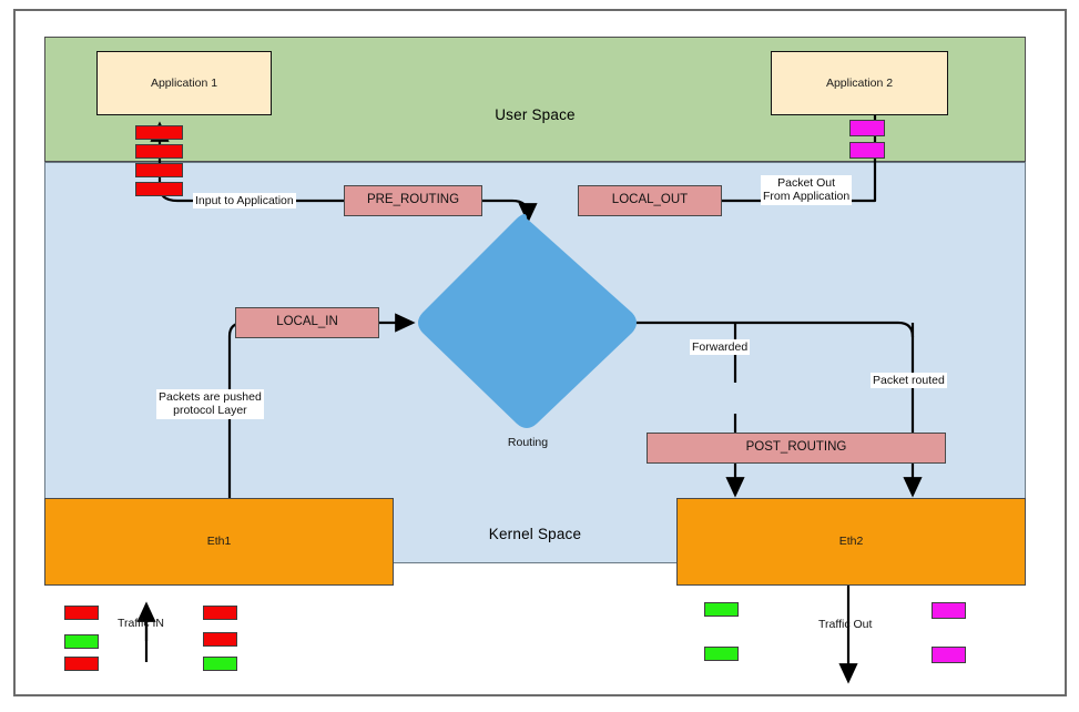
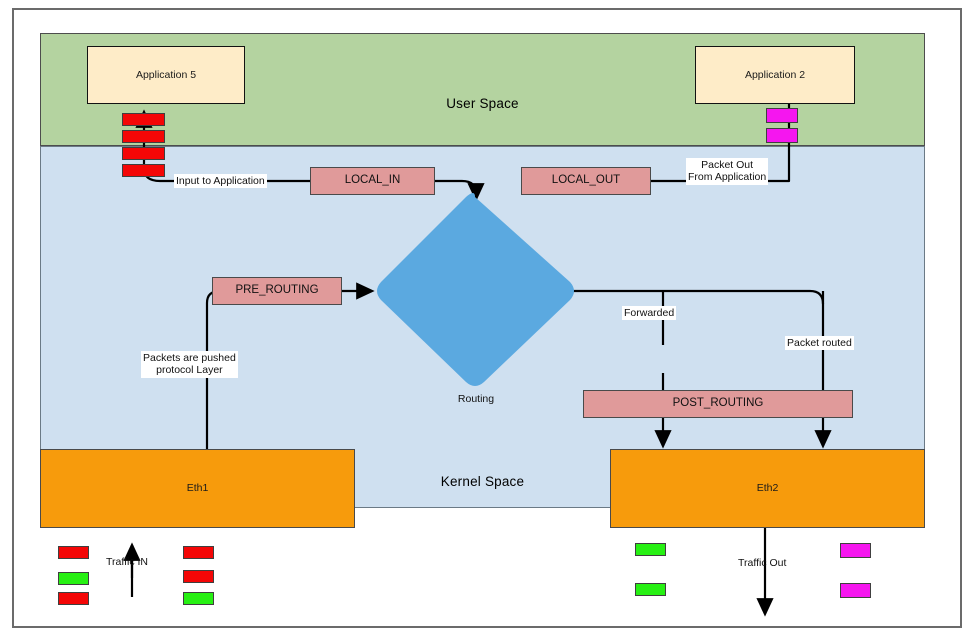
  User Space
  Kernel Space
  Routing
- Application 1
+ Application 5
  Application 2
- PRE_ROUTING
+ LOCAL_IN
  LOCAL_OUT
- LOCAL_IN
+ PRE_ROUTING
  POST_ROUTING
  Eth1
  Eth2
  Input to Application
  Packet Out
  From Application
  Packets are pushed
  protocol Layer
  Forwarded
  Packet routed
  Traffic IN
  Traffic Out
